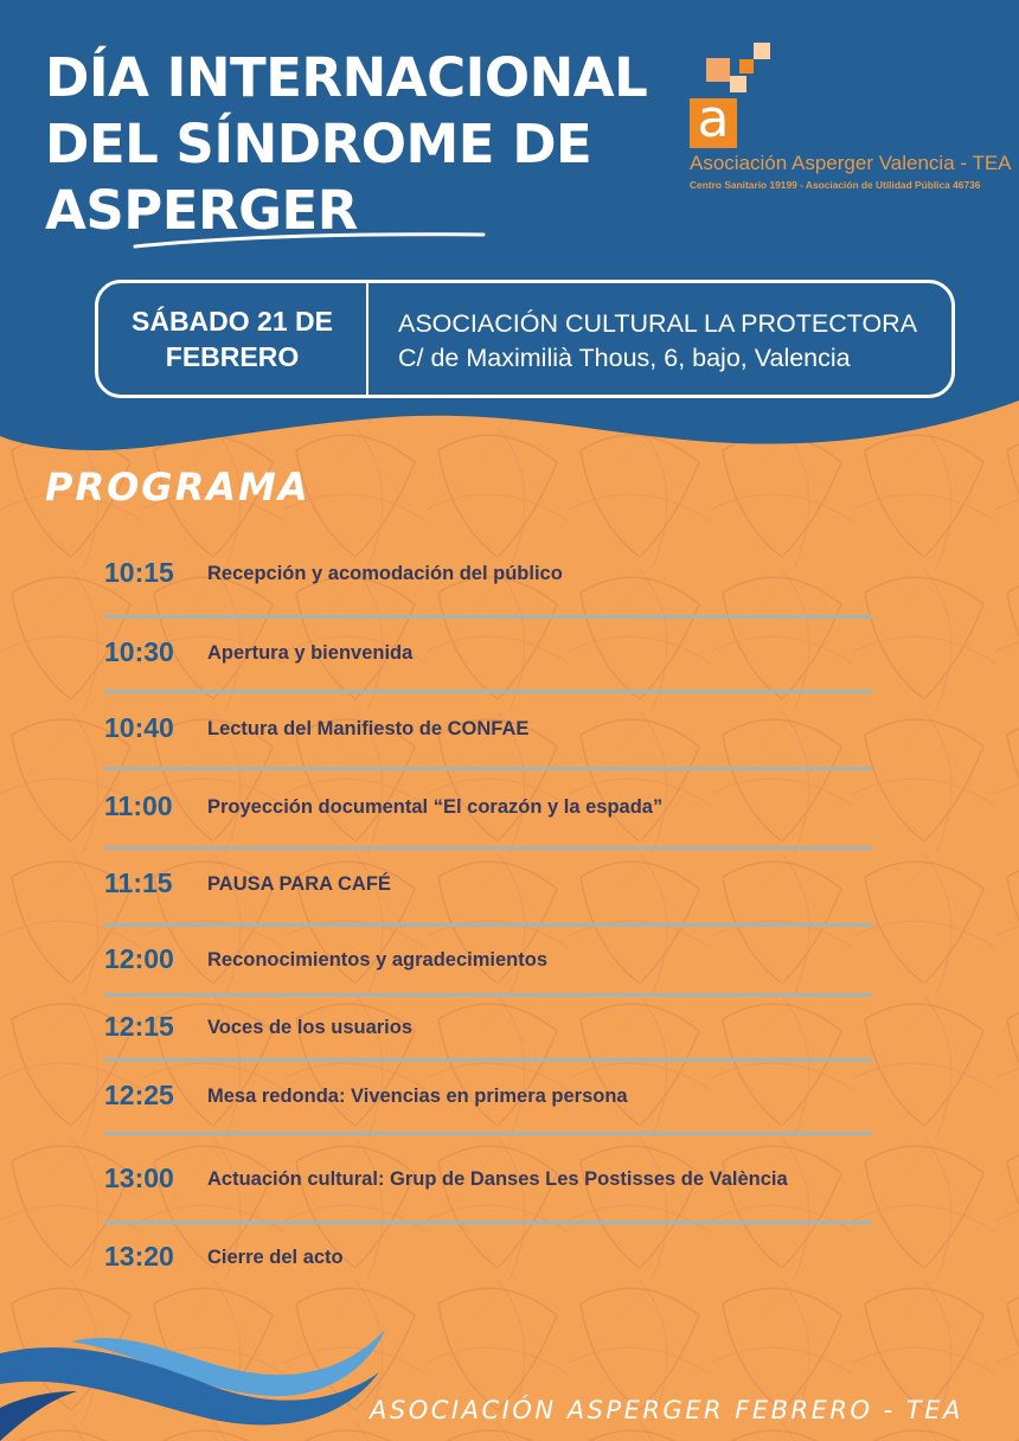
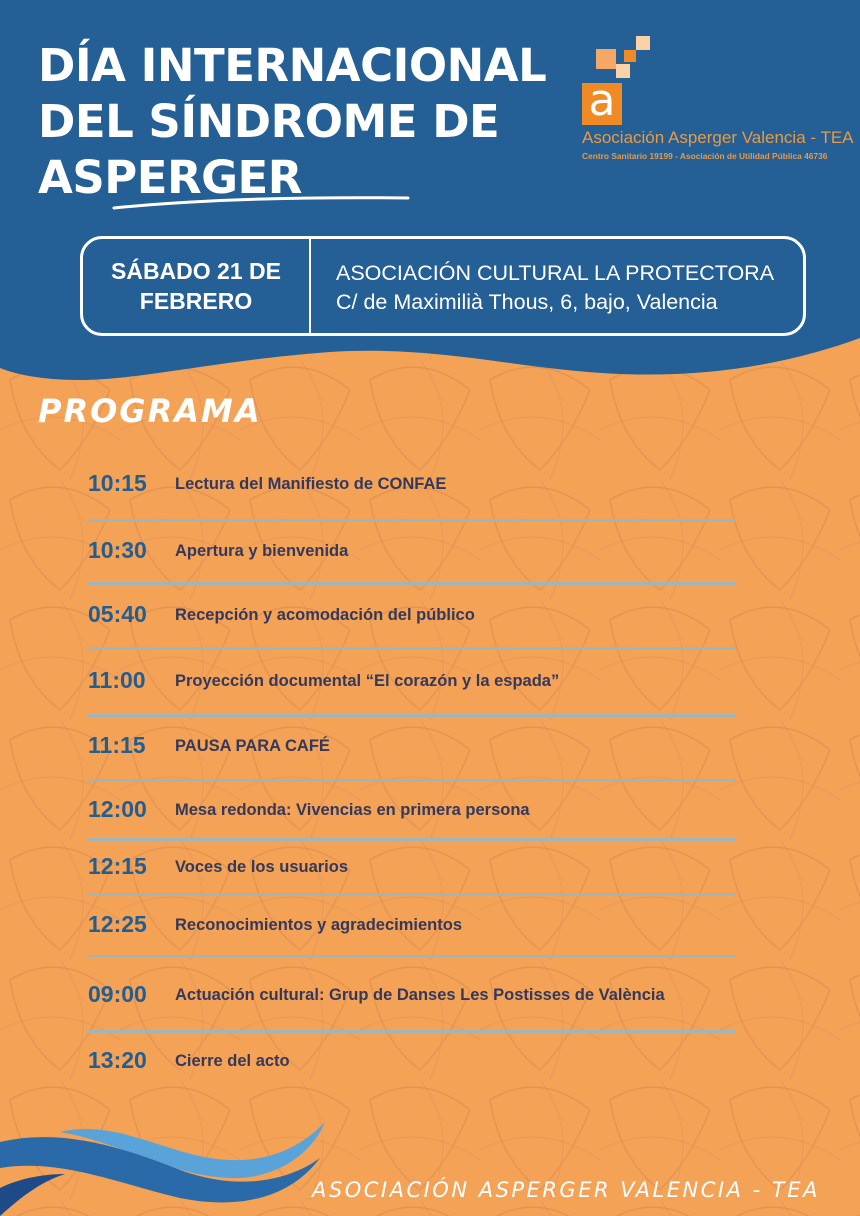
  DÍA INTERNACIONAL
  DEL SÍNDROME DE
  ASPERGER
  a
  Asociación Asperger Valencia - TEA
  Centro Sanitario 19199 - Asociación de Utilidad Pública 46736
  SÁBADO 21 DE
  FEBRERO
  ASOCIACIÓN CULTURAL LA PROTECTORA
  C/ de Maximilià Thous, 6, bajo, Valencia
  PROGRAMA
  10:15
- Recepción y acomodación del público
+ Lectura del Manifiesto de CONFAE
  10:30
  Apertura y bienvenida
- 10:40
+ 05:40
- Lectura del Manifiesto de CONFAE
+ Recepción y acomodación del público
  11:00
  Proyección documental “El corazón y la espada”
  11:15
  PAUSA PARA CAFÉ
  12:00
- Reconocimientos y agradecimientos
+ Mesa redonda: Vivencias en primera persona
  12:15
  Voces de los usuarios
  12:25
- Mesa redonda: Vivencias en primera persona
+ Reconocimientos y agradecimientos
- 13:00
+ 09:00
  Actuación cultural: Grup de Danses Les Postisses de València
  13:20
  Cierre del acto
- ASOCIACIÓN ASPERGER FEBRERO - TEA
+ ASOCIACIÓN ASPERGER VALENCIA - TEA
